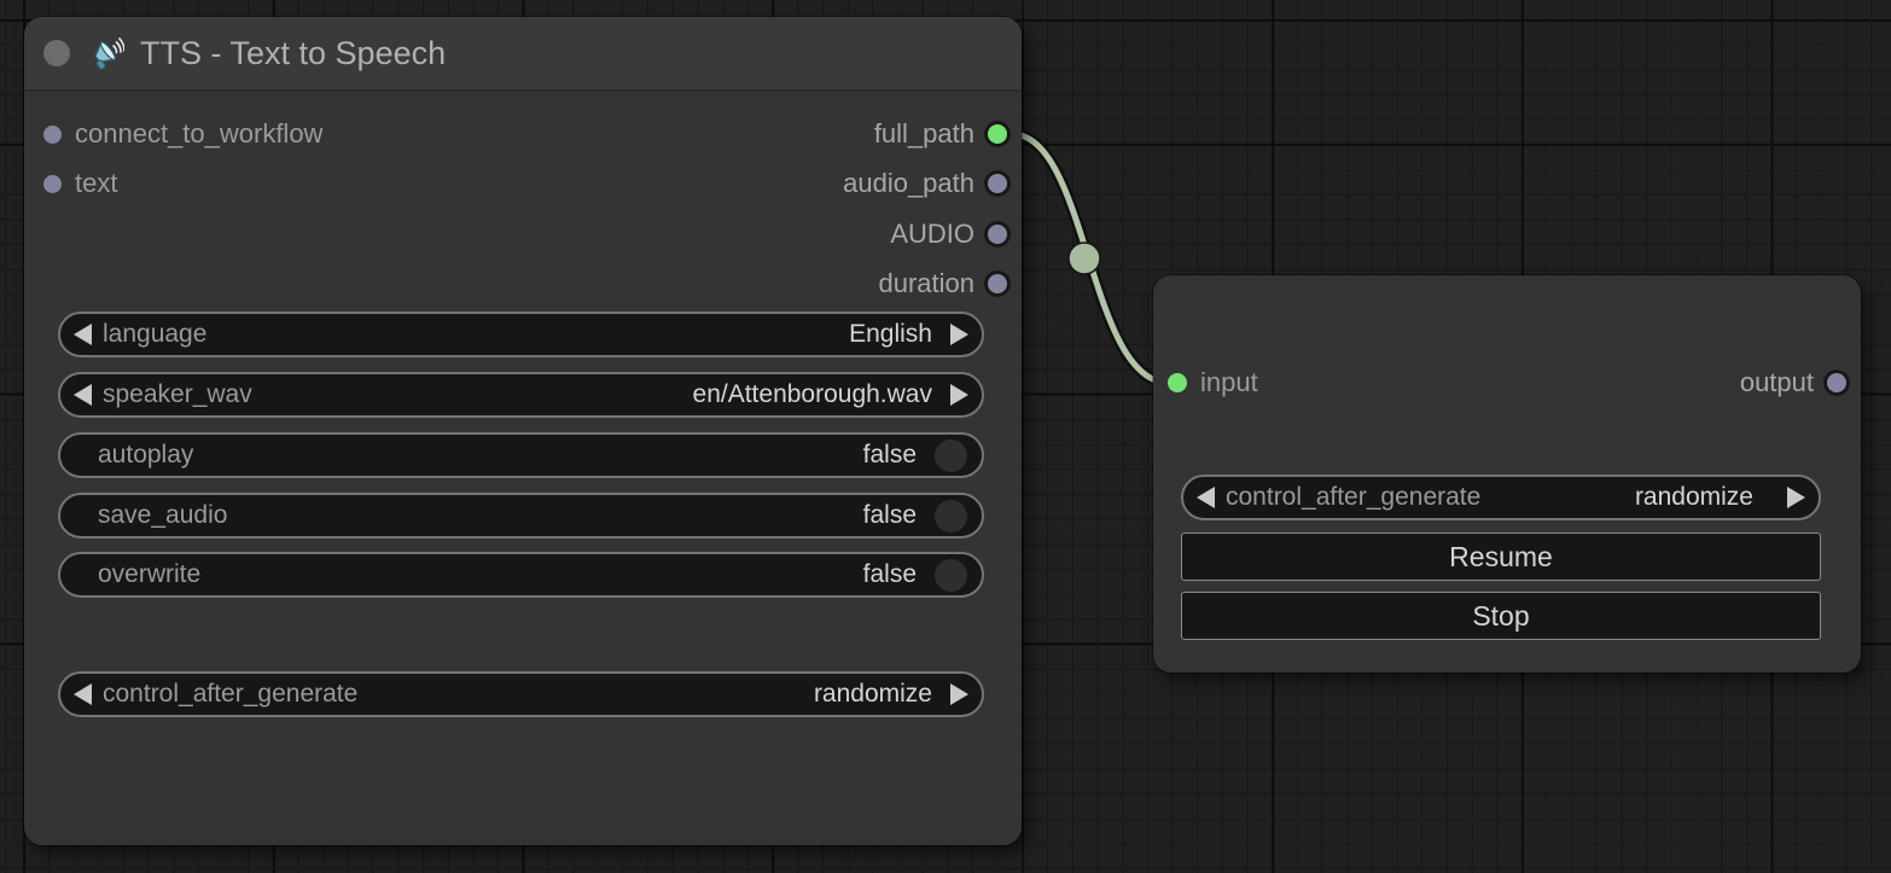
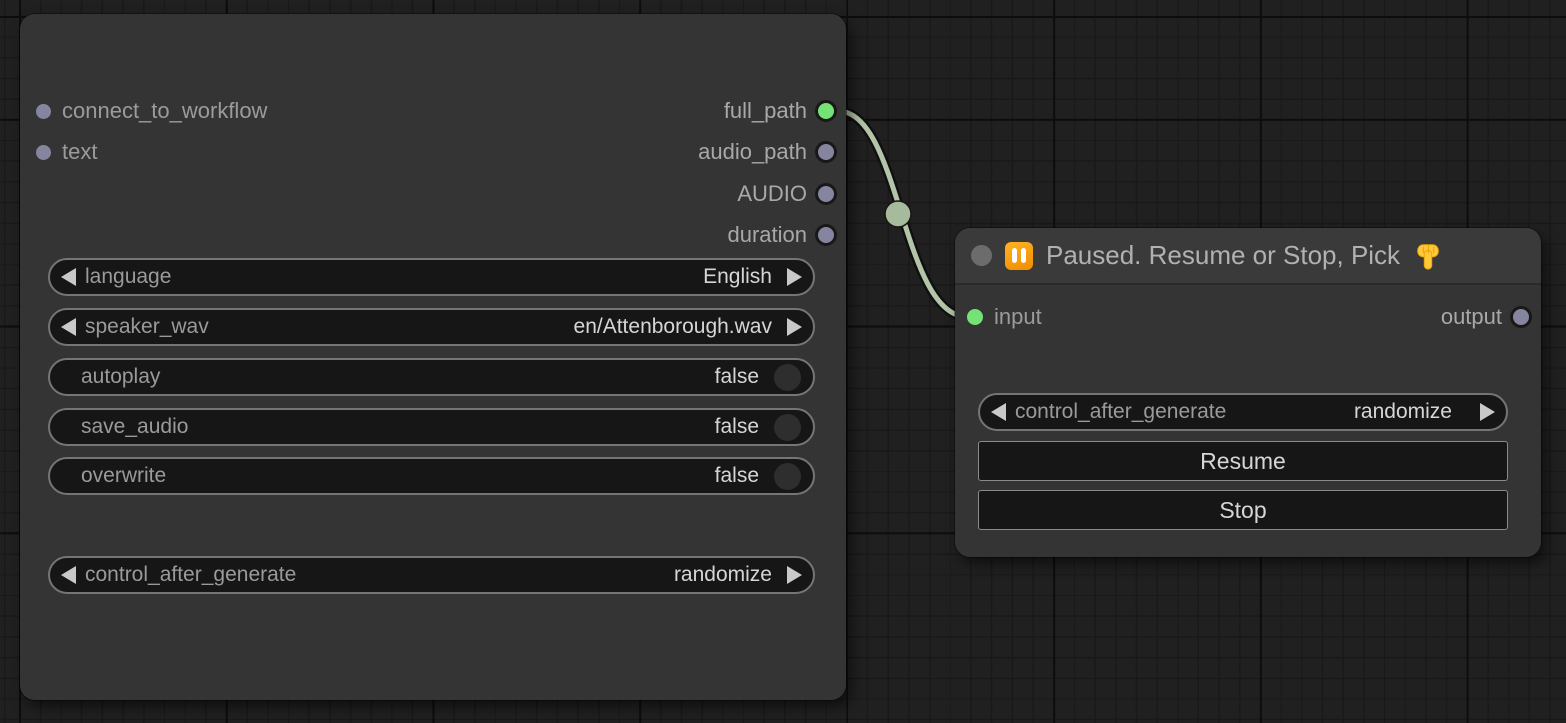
- TTS - Text to Speech
  connect_to_workflow
  text
  full_path
  audio_path
  AUDIO
  duration
  language
  English
  speaker_wav
  en/Attenborough.wav
  autoplay
  false
  save_audio
  false
  overwrite
  false
  control_after_generate
  randomize
+ Paused. Resume or Stop, Pick
  input
  output
  control_after_generate
  randomize
  Resume
  Stop
